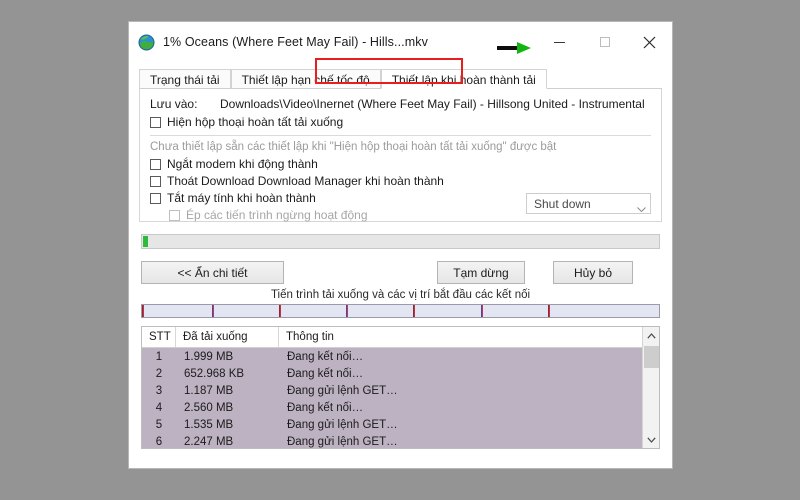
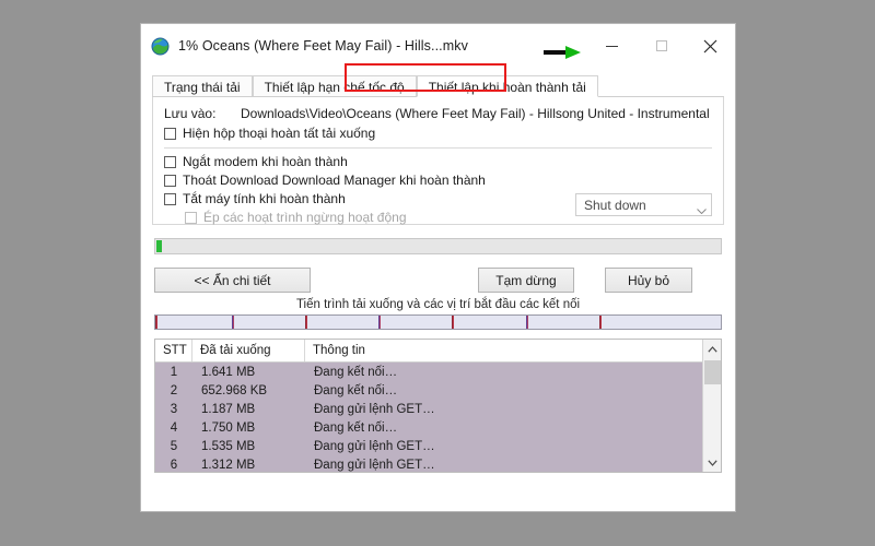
  1% Oceans (Where Feet May Fail) - Hills...mkv
  Trạng thái tải
  Thiết lập hạn chế tốc độ
  Thiết lập khi hoàn thành tải
  Lưu vào:
- Downloads\Video\Inernet (Where Feet May Fail) - Hillsong United - Instrumental
+ Downloads\Video\Oceans (Where Feet May Fail) - Hillsong United - Instrumental
  Hiện hộp thoại hoàn tất tải xuống
- Chưa thiết lập sẵn các thiết lập khi "Hiện hộp thoại hoàn tất tải xuống" được bật
- Ngắt modem khi động thành
+ Ngắt modem khi hoàn thành
  Thoát Download Download Manager khi hoàn thành
  Tắt máy tính khi hoàn thành
- Ép các tiến trình ngừng hoạt động
+ Ép các hoạt trình ngừng hoạt động
  Shut down
  << Ẩn chi tiết
  Tạm dừng
  Hủy bỏ
  Tiến trình tải xuống và các vị trí bắt đầu các kết nối
  STT
  Đã tải xuống
  Thông tin
  1
- 1.999 MB
+ 1.641 MB
  Đang kết nối…
  2
  652.968 KB
  Đang kết nối…
  3
  1.187 MB
  Đang gửi lệnh GET…
  4
- 2.560 MB
+ 1.750 MB
  Đang kết nối…
  5
  1.535 MB
  Đang gửi lệnh GET…
  6
- 2.247 MB
+ 1.312 MB
  Đang gửi lệnh GET…
